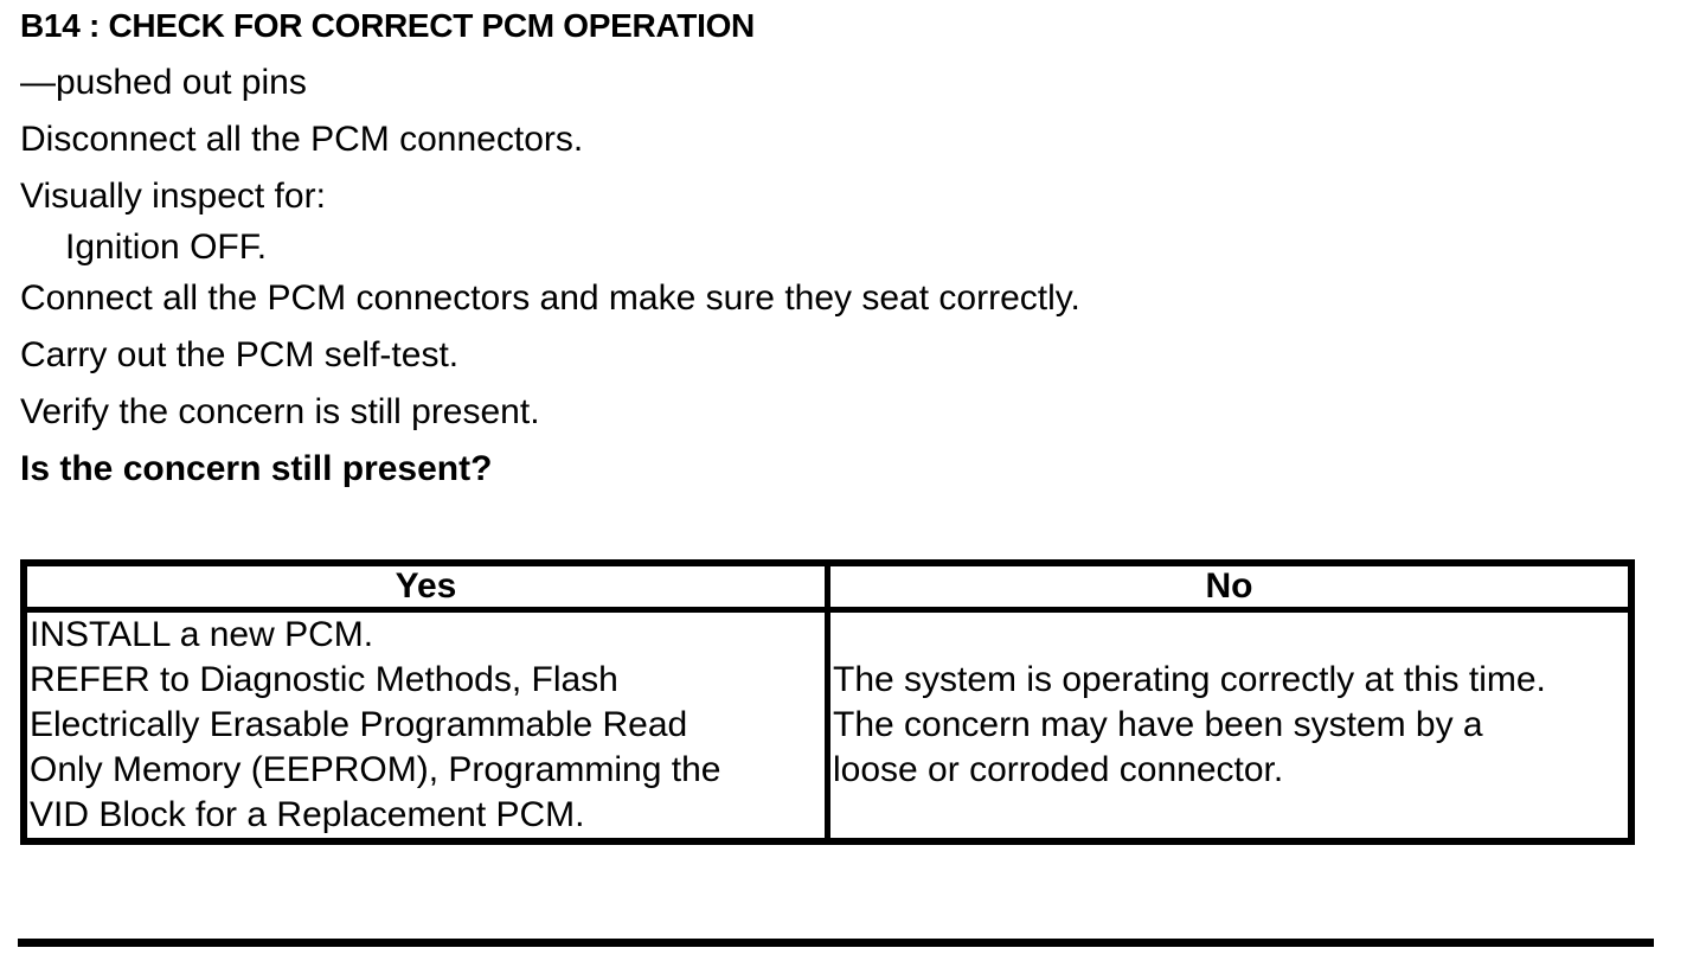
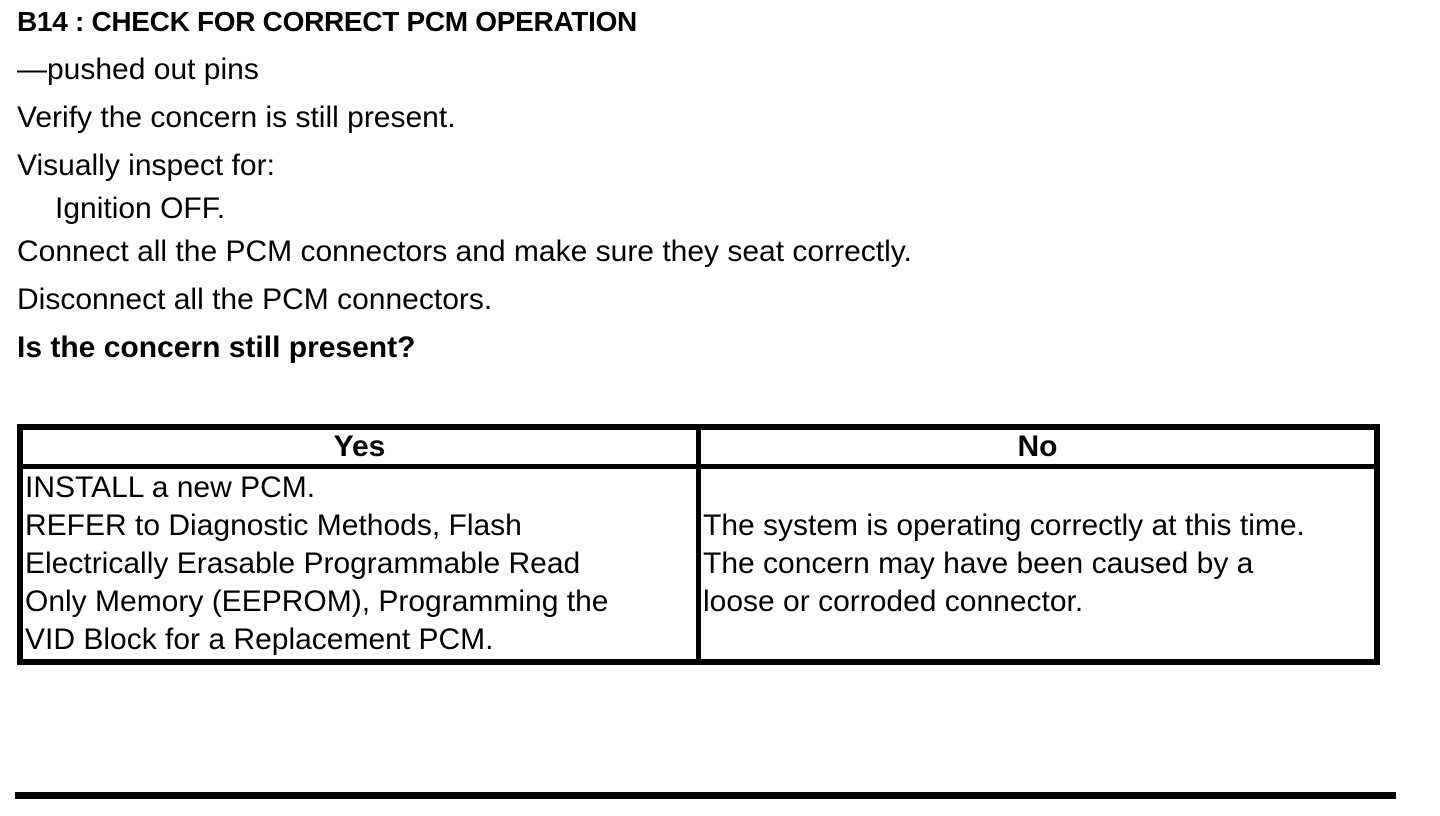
  B14 : CHECK FOR CORRECT PCM OPERATION
  —pushed out pins
- Disconnect all the PCM connectors.
+ Verify the concern is still present.
  Visually inspect for:
  Ignition OFF.
  Connect all the PCM connectors and make sure they seat correctly.
- Carry out the PCM self-test.
- Verify the concern is still present.
+ Disconnect all the PCM connectors.
  Is the concern still present?
  Yes	No
- INSTALL a new PCM. REFER to Diagnostic Methods, Flash Electrically Erasable Programmable Read Only Memory (EEPROM), Programming the VID Block for a Replacement PCM.	The system is operating correctly at this time. The concern may have been system by a loose or corroded connector.
+ INSTALL a new PCM. REFER to Diagnostic Methods, Flash Electrically Erasable Programmable Read Only Memory (EEPROM), Programming the VID Block for a Replacement PCM.	The system is operating correctly at this time. The concern may have been caused by a loose or corroded connector.
